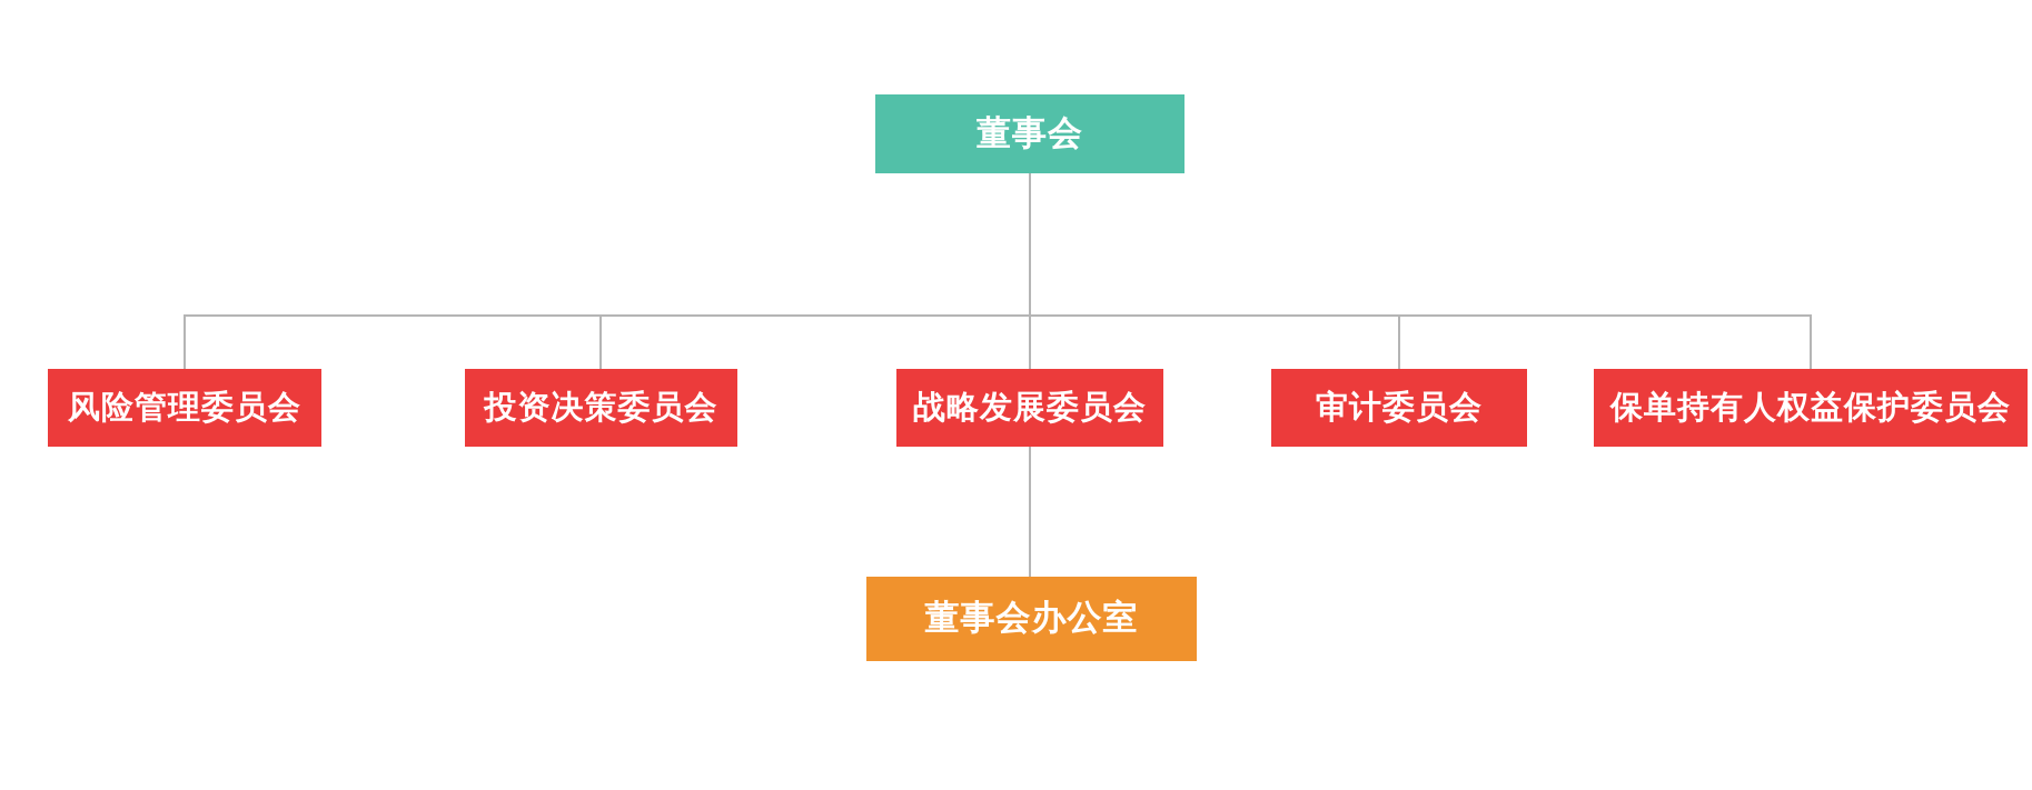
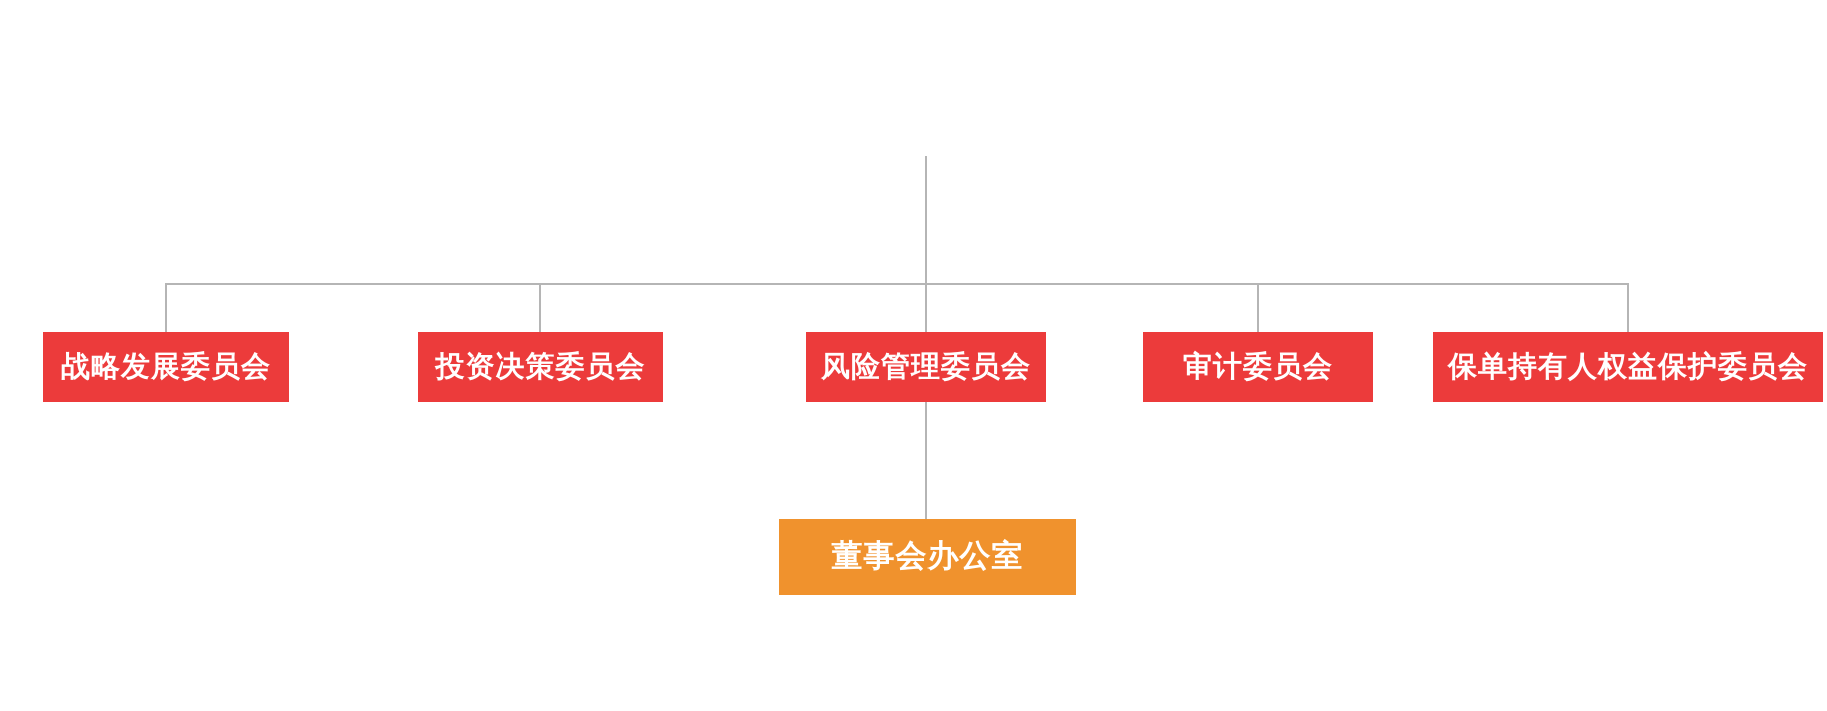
- 董事会
- 风险管理委员会
+ 战略发展委员会
  投资决策委员会
- 战略发展委员会
+ 风险管理委员会
  审计委员会
  保单持有人权益保护委员会
  董事会办公室
